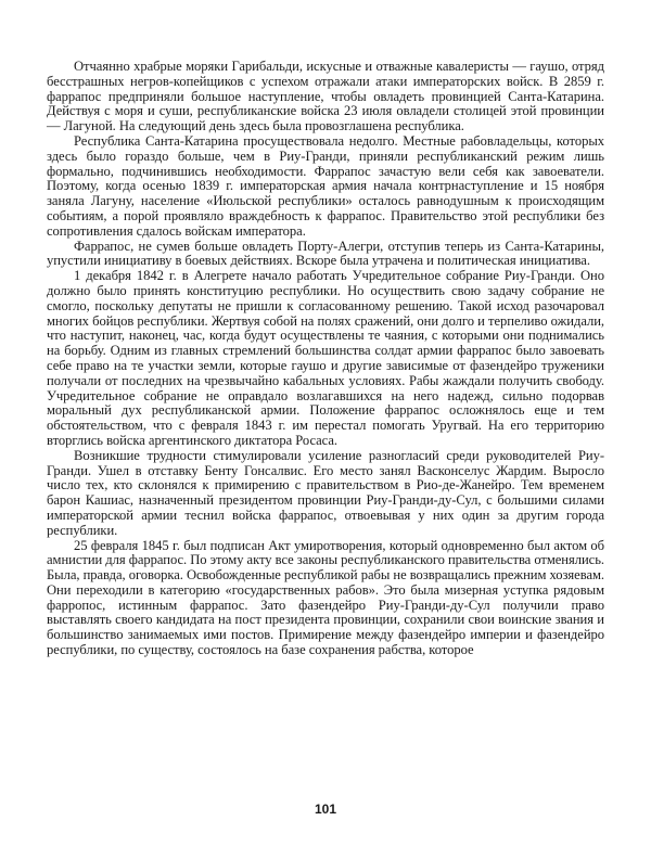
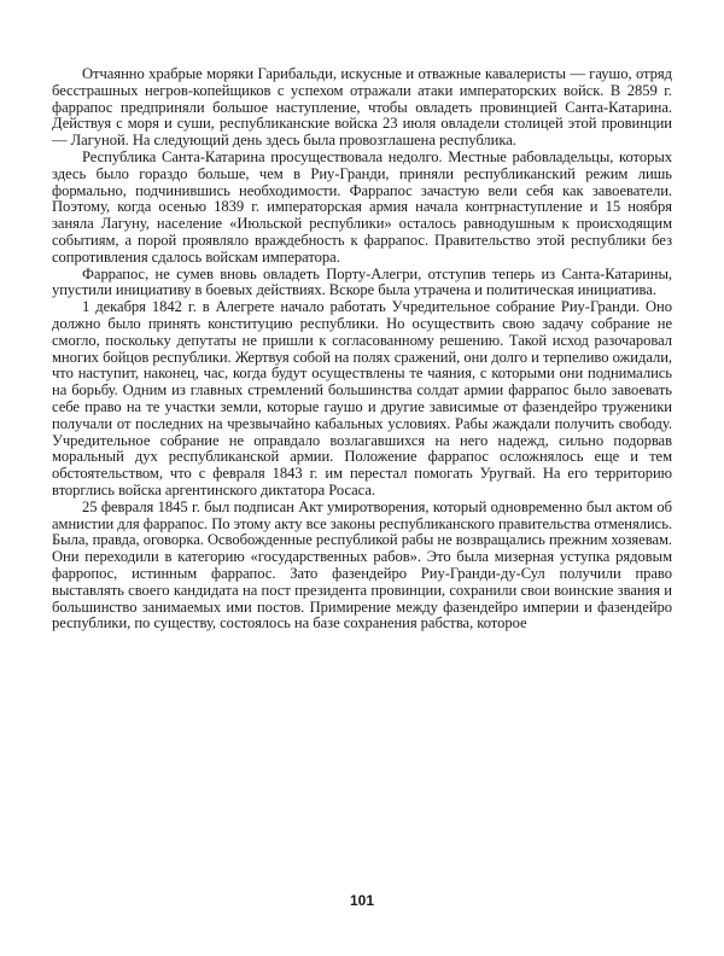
  Отчаянно храбрые моряки Гарибальди, искусные и отважные кавалеристы — гаушо, отряд бесстрашных негров-копейщиков с успехом отражали атаки императорских войск. В 2859 г. фаррапос предприняли большое наступление, чтобы овладеть провинцией Санта-Катарина. Действуя с моря и суши, республиканские войска 23 июля овладели столицей этой провинции — Лагуной. На следующий день здесь была провозглашена республика.
  Республика Санта-Катарина просуществовала недолго. Местные рабовладельцы, которых здесь было гораздо больше, чем в Риу-Гранди, приняли республиканский режим лишь формально, подчинившись необходимости. Фаррапос зачастую вели себя как завоеватели. Поэтому, когда осенью 1839 г. императорская армия начала контрнаступление и 15 ноября заняла Лагуну, население «Июльской республики» осталось равнодушным к происходящим событиям, а порой проявляло враждебность к фаррапос. Правительство этой республики без сопротивления сдалось войскам императора.
- Фаррапос, не сумев больше овладеть Порту-Алегри, отступив теперь из Санта-Катарины, упустили инициативу в боевых действиях. Вскоре была утрачена и политическая инициатива.
+ Фаррапос, не сумев вновь овладеть Порту-Алегри, отступив теперь из Санта-Катарины, упустили инициативу в боевых действиях. Вскоре была утрачена и политическая инициатива.
  1 декабря 1842 г. в Алегрете начало работать Учредительное собрание Риу-Гранди. Оно должно было принять конституцию республики. Но осуществить свою задачу собрание не смогло, поскольку депутаты не пришли к согласованному решению. Такой исход разочаровал многих бойцов республики. Жертвуя собой на полях сражений, они долго и терпеливо ожидали, что наступит, наконец, час, когда будут осуществлены те чаяния, с которыми они поднимались на борьбу. Одним из главных стремлений большинства солдат армии фаррапос было завоевать себе право на те участки земли, которые гаушо и другие зависимые от фазендейро труженики получали от последних на чрезвычайно кабальных условиях. Рабы жаждали получить свободу. Учредительное собрание не оправдало возлагавшихся на него надежд, сильно подорвав моральный дух республиканской армии. Положение фаррапос осложнялось еще и тем обстоятельством, что с февраля 1843 г. им перестал помогать Уругвай. На его территорию вторглись войска аргентинского диктатора Росаса.
- Возникшие трудности стимулировали усиление разногласий среди руководителей Риу-Гранди. Ушел в отставку Бенту Гонсалвис. Его место занял Васконселус Жардим. Выросло число тех, кто склонялся к примирению с правительством в Рио-де-Жанейро. Тем временем барон Кашиас, назначенный президентом провинции Риу-Гранди-ду-Сул, с большими силами императорской армии теснил войска фаррапос, отвоевывая у них один за другим города республики.
  25 февраля 1845 г. был подписан Акт умиротворения, который одновременно был актом об амнистии для фаррапос. По этому акту все законы республиканского правительства отменялись. Была, правда, оговорка. Освобожденные республикой рабы не возвращались прежним хозяевам. Они переходили в категорию «государственных рабов». Это была мизерная уступка рядовым фарропос, истинным фаррапос. Зато фазендейро Риу-Гранди-ду-Сул получили право выставлять своего кандидата на пост президента провинции, сохранили свои воинские звания и большинство занимаемых ими постов. Примирение между фазендейро империи и фазендейро республики, по существу, состоялось на базе сохранения рабства, которое
  101
